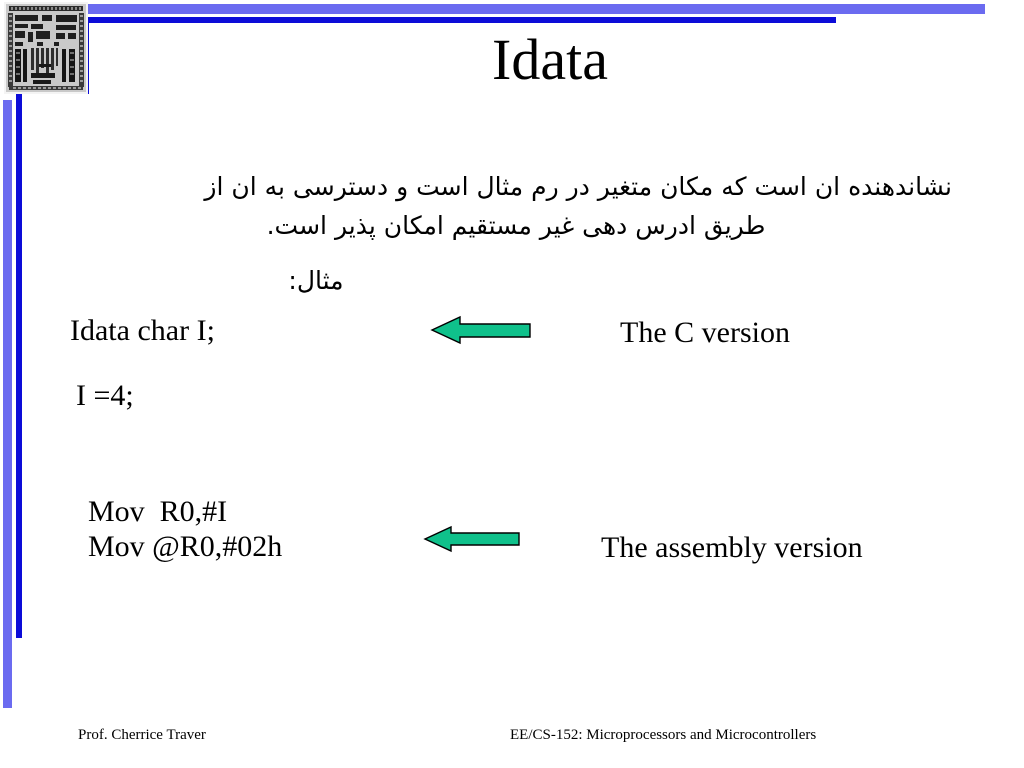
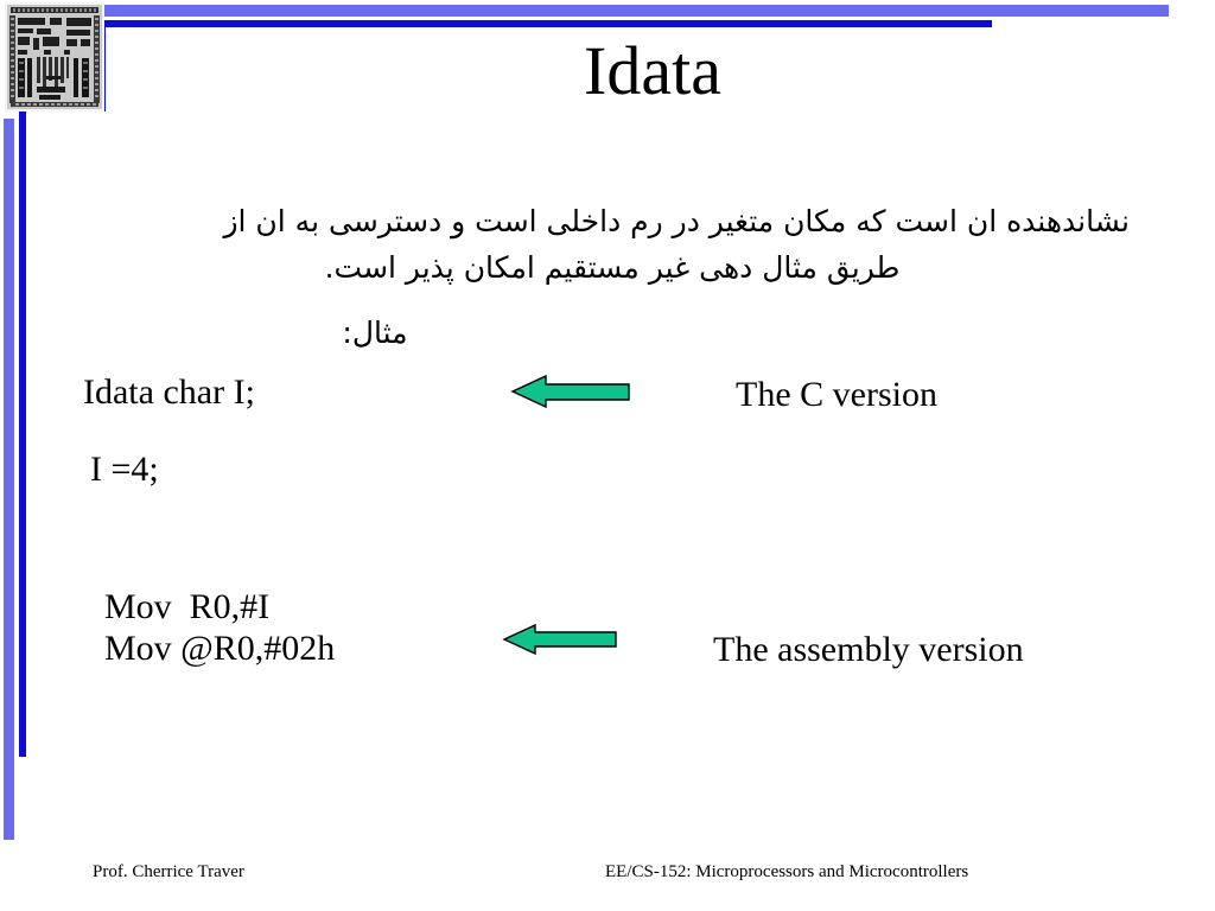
  Idata
- نشاندهنده ان است که مکان متغیر در رم مثال است و دسترسی به ان از
+ نشاندهنده ان است که مکان متغیر در رم داخلی است و دسترسی به ان از
- طریق ادرس دهی غیر مستقیم امکان پذیر است.
+ طریق مثال دهی غیر مستقیم امکان پذیر است.
  مثال:
  Idata char I;
  I =4;
  The C version
  Mov R0,#I
  Mov @R0,#02h
  The assembly version
  Prof. Cherrice Traver
  EE/CS-152: Microprocessors and Microcontrollers
